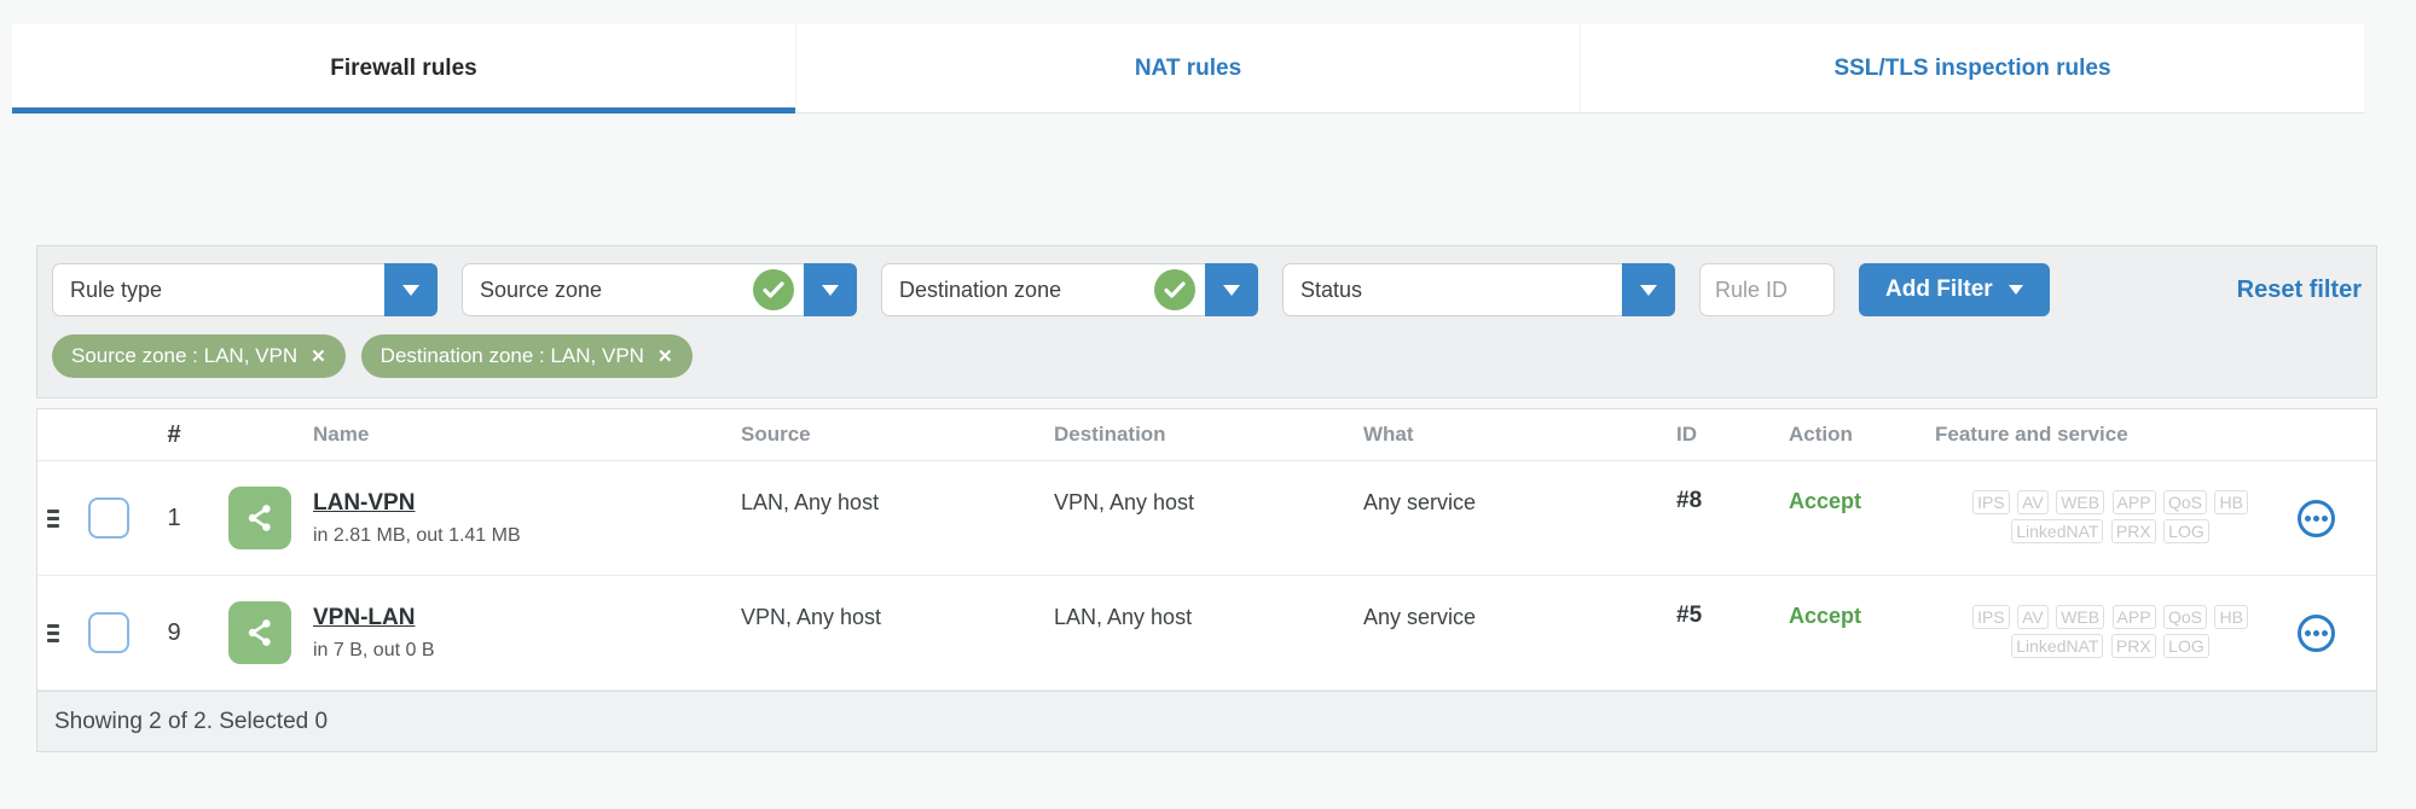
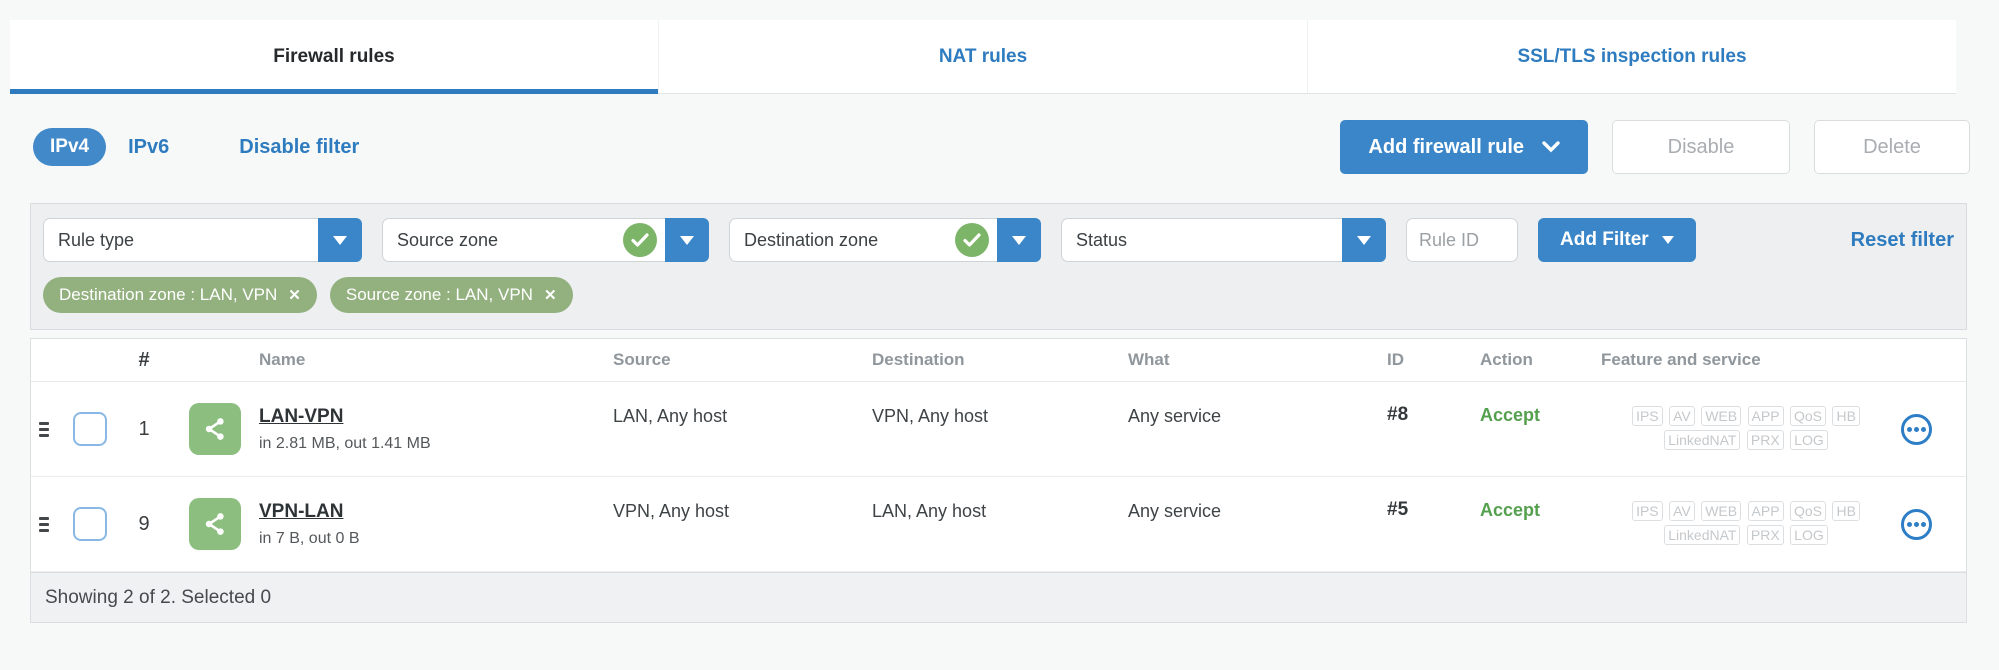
  Firewall rules
  NAT rules
  SSL/TLS inspection rules
+ IPv4
+ IPv6
+ Disable filter
+ Add firewall rule
+ Disable
+ Delete
  Rule type
  Source zone
  Destination zone
  Status
  Rule ID
  Add Filter
  Reset filter
- Source zone : LAN, VPN
+ Destination zone : LAN, VPN
  ✕
- Destination zone : LAN, VPN
+ Source zone : LAN, VPN
  ✕
  #
  Name
  Source
  Destination
  What
  ID
  Action
  Feature and service
  1
  LAN-VPN
  in 2.81 MB, out 1.41 MB
  LAN, Any host
  VPN, Any host
  Any service
  #8
  Accept
  IPS AV WEB APP QoS HB
  LinkedNAT PRX LOG
  9
  VPN-LAN
  in 7 B, out 0 B
  VPN, Any host
  LAN, Any host
  Any service
  #5
  Accept
  IPS AV WEB APP QoS HB
  LinkedNAT PRX LOG
  Showing 2 of 2. Selected 0
